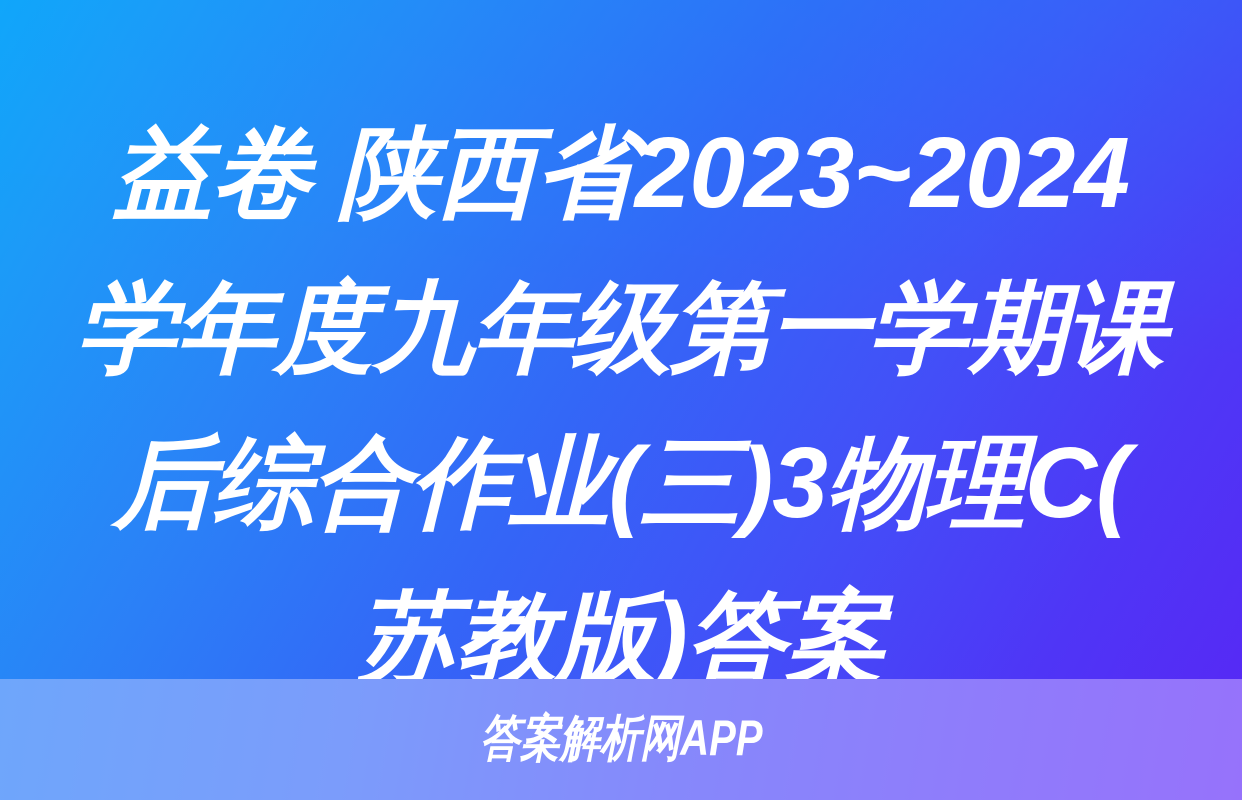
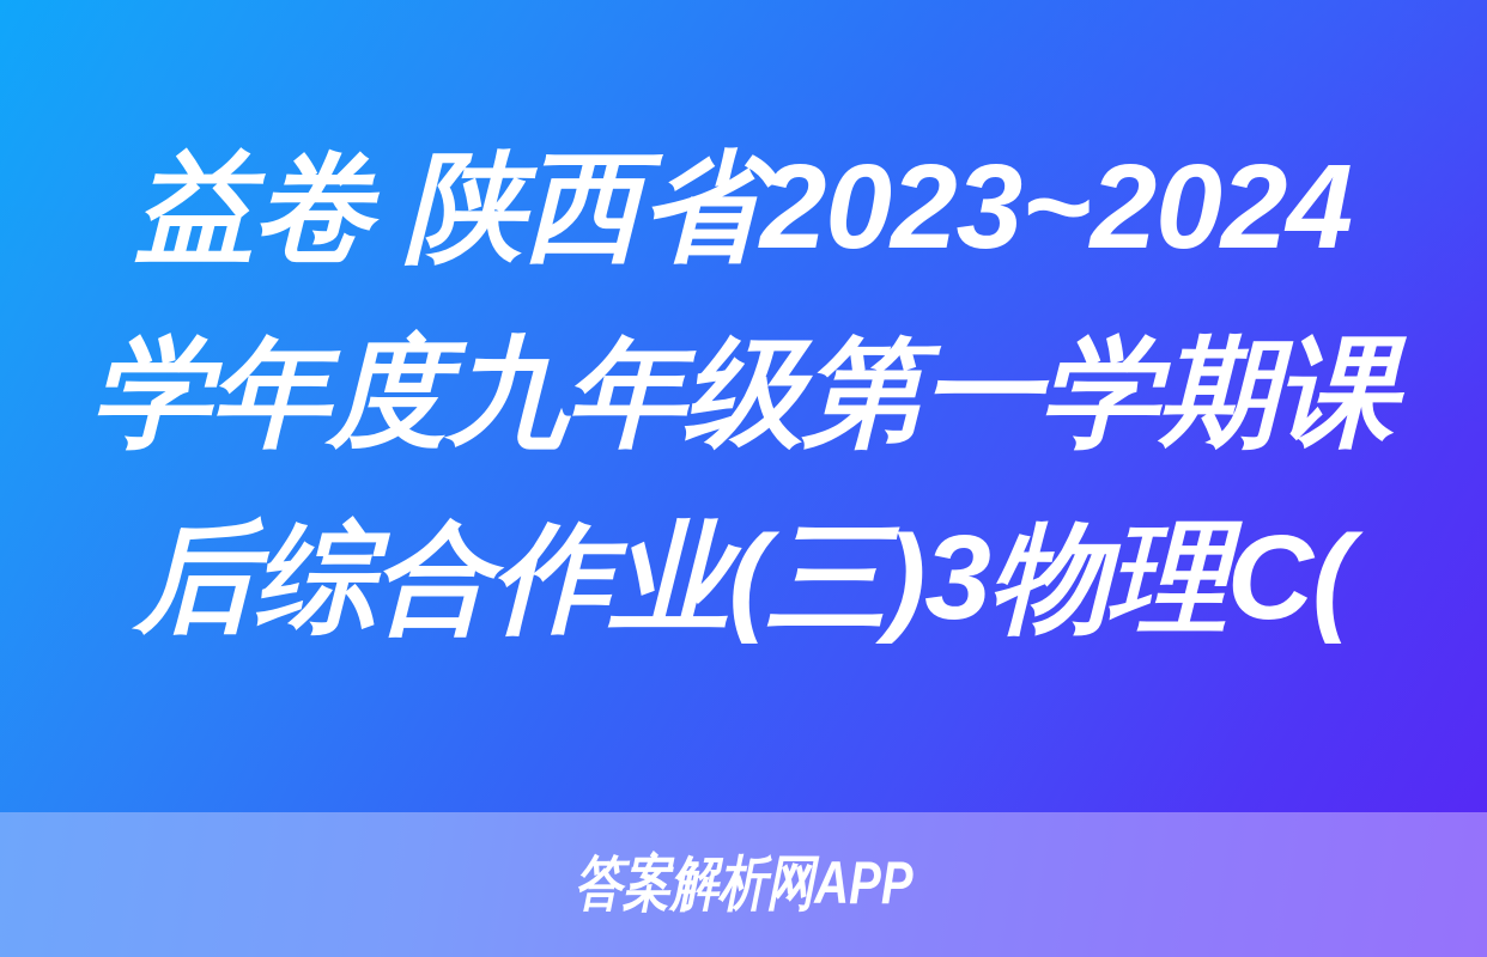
  益卷 陕西省2023~2024
  学年度九年级第一学期课
  后综合作业(三)3物理C(
- 苏教版)答案
  答案解析网APP
